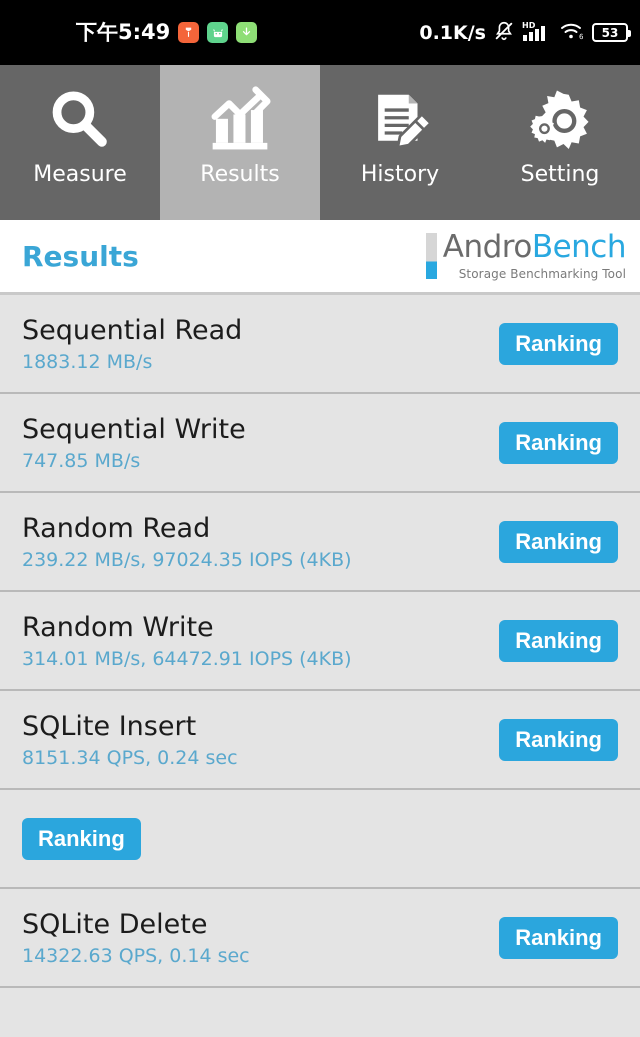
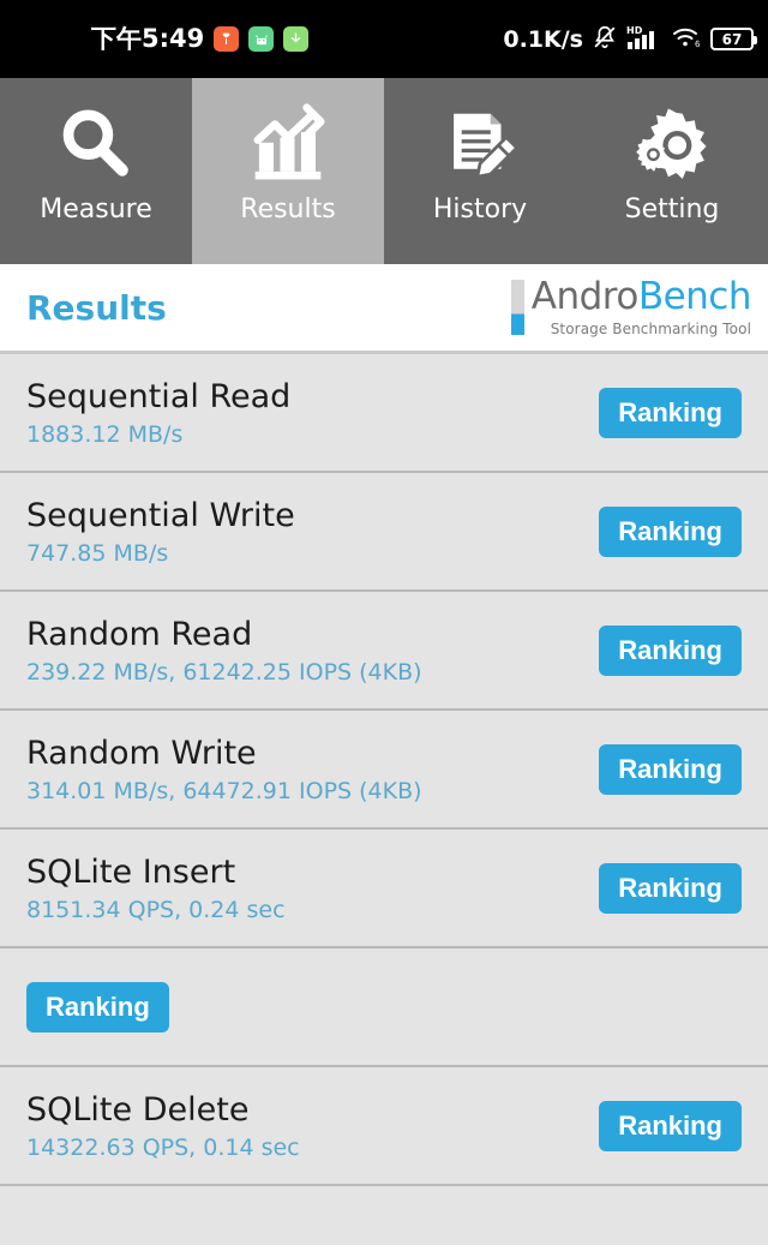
  下午5:49
  0.1K/s
  HD
  6
- 53
+ 67
  Measure
  Results
  History
  Setting
  Results
  AndroBench
  Storage Benchmarking Tool
  Sequential Read
  1883.12 MB/s
  Ranking
  Sequential Write
  747.85 MB/s
  Ranking
  Random Read
- 239.22 MB/s, 97024.35 IOPS (4KB)
+ 239.22 MB/s, 61242.25 IOPS (4KB)
  Ranking
  Random Write
  314.01 MB/s, 64472.91 IOPS (4KB)
  Ranking
  SQLite Insert
  8151.34 QPS, 0.24 sec
  Ranking
  Ranking
  SQLite Delete
  14322.63 QPS, 0.14 sec
  Ranking
